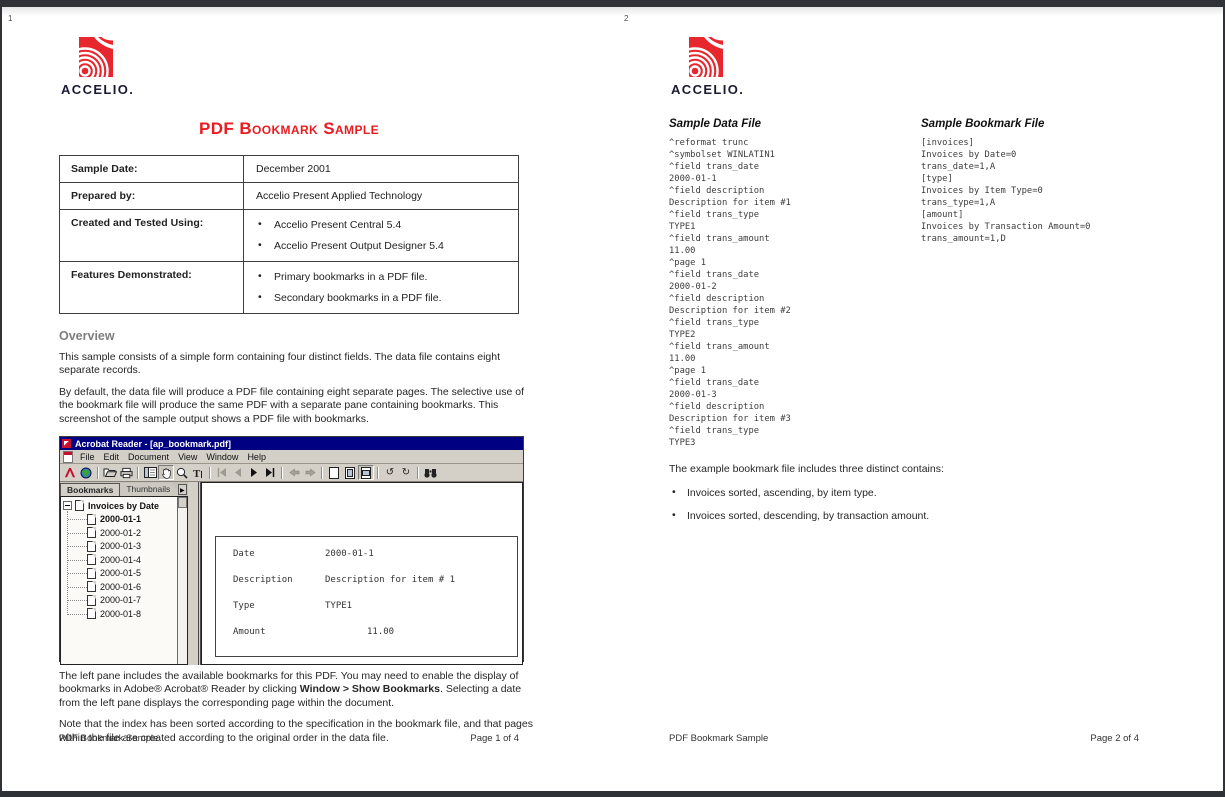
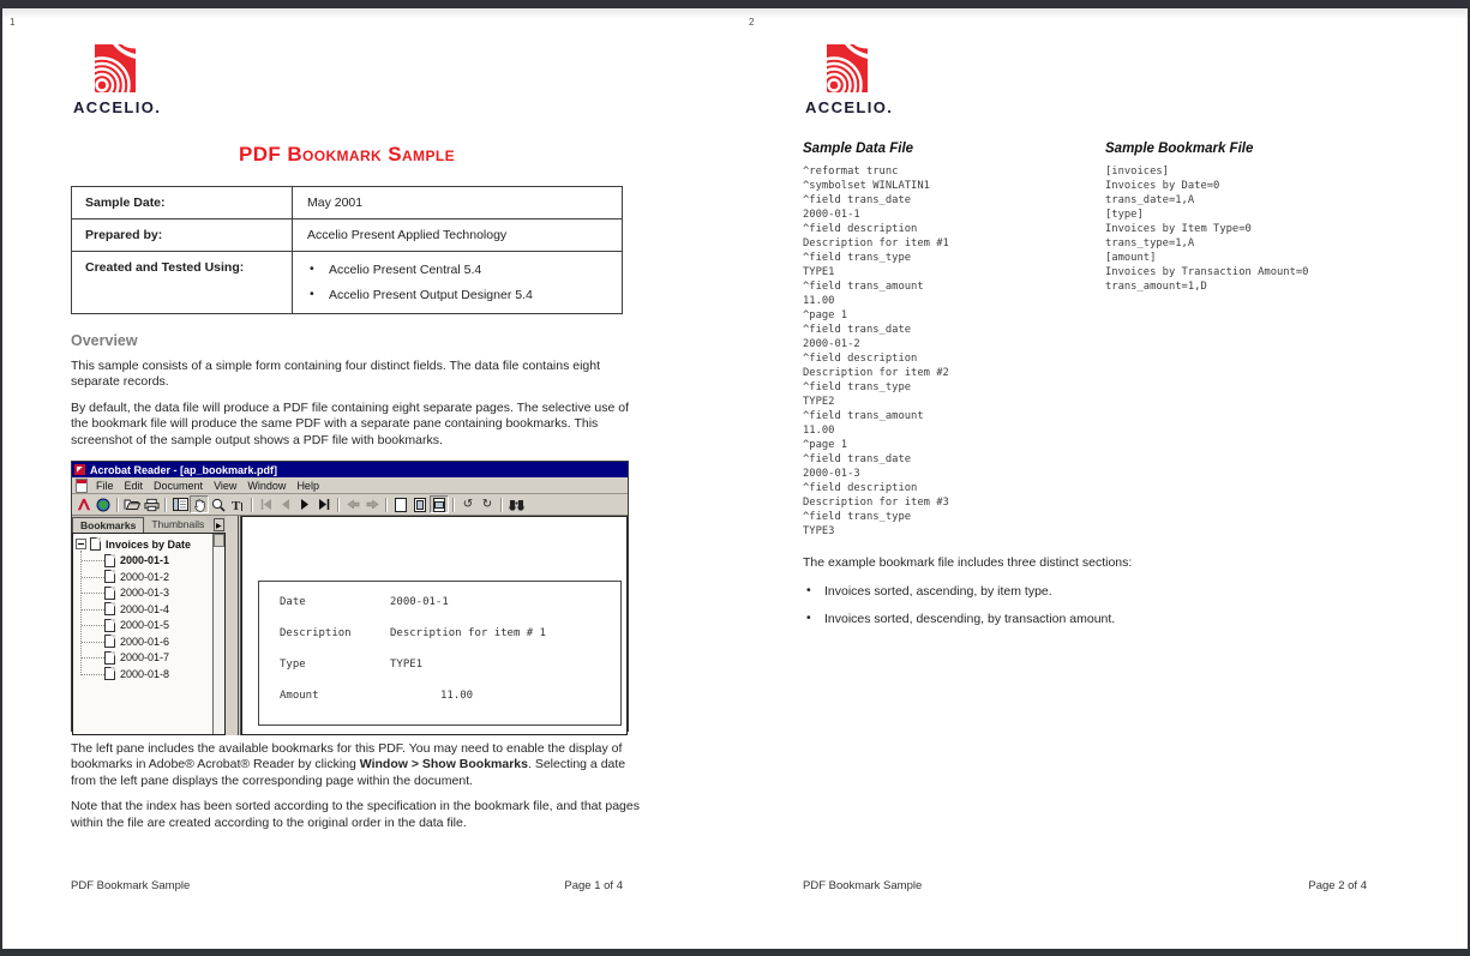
  1
  ACCELIO.
  PDF Bookmark Sample
- Sample Date:	December 2001
+ Sample Date:	May 2001
  Prepared by:	Accelio Present Applied Technology
  Created and Tested Using:	Accelio Present Central 5.4 Accelio Present Output Designer 5.4
- Features Demonstrated:	Primary bookmarks in a PDF file. Secondary bookmarks in a PDF file.
  Overview
  This sample consists of a simple form containing four distinct fields. The data file contains eight separate records.
  By default, the data file will produce a PDF file containing eight separate pages. The selective use of the bookmark file will produce the same PDF with a separate pane containing bookmarks. This screenshot of the sample output shows a PDF file with bookmarks.
  Acrobat Reader - [ap_bookmark.pdf]
  File
  Edit
  Document
  View
  Window
  Help
  T
  ↺
  ↻
  Bookmarks
  Thumbnails
  Invoices by Date
  2000-01-1
  2000-01-2
  2000-01-3
  2000-01-4
  2000-01-5
  2000-01-6
  2000-01-7
  2000-01-8
  Date
  2000-01-1
  Description
  Description for item # 1
  Type
  TYPE1
  Amount
  11.00
  The left pane includes the available bookmarks for this PDF. You may need to enable the display of bookmarks in Adobe® Acrobat® Reader by clicking Window > Show Bookmarks. Selecting a date from the left pane displays the corresponding page within the document.
  Note that the index has been sorted according to the specification in the bookmark file, and that pages within the file are created according to the original order in the data file.
  PDF Bookmark Sample
  Page 1 of 4
  2
  ACCELIO.
  Sample Data File
  ^reformat trunc
  ^symbolset WINLATIN1
  ^field trans_date
  2000-01-1
  ^field description
  Description for item #1
  ^field trans_type
  TYPE1
  ^field trans_amount
  11.00
  ^page 1
  ^field trans_date
  2000-01-2
  ^field description
  Description for item #2
  ^field trans_type
  TYPE2
  ^field trans_amount
  11.00
  ^page 1
  ^field trans_date
  2000-01-3
  ^field description
  Description for item #3
  ^field trans_type
  TYPE3
  Sample Bookmark File
  [invoices]
  Invoices by Date=0
  trans_date=1,A
  [type]
  Invoices by Item Type=0
  trans_type=1,A
  [amount]
  Invoices by Transaction Amount=0
  trans_amount=1,D
- The example bookmark file includes three distinct contains:
+ The example bookmark file includes three distinct sections:
  Invoices sorted, ascending, by item type.
  Invoices sorted, descending, by transaction amount.
  PDF Bookmark Sample
  Page 2 of 4
